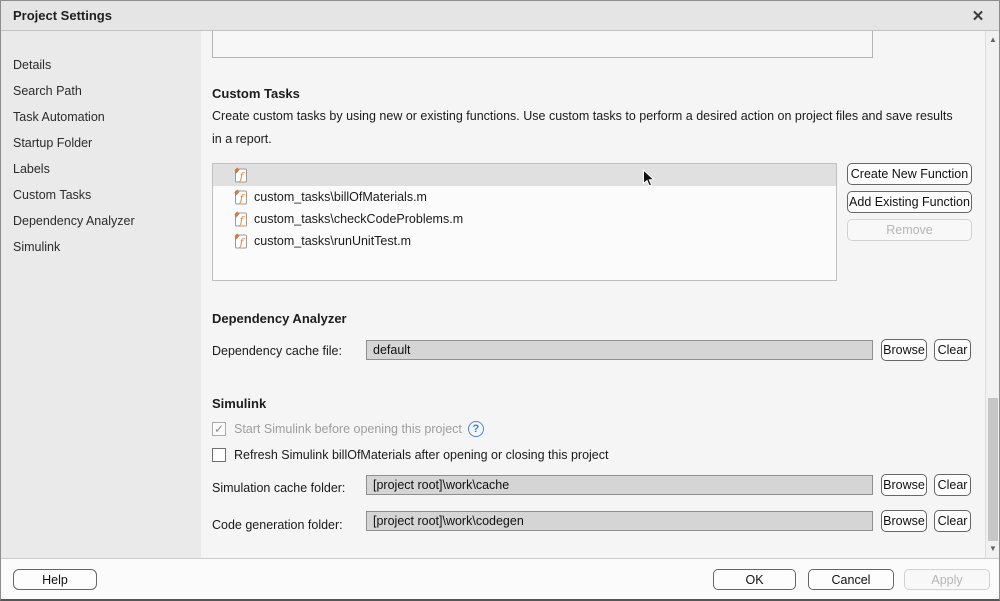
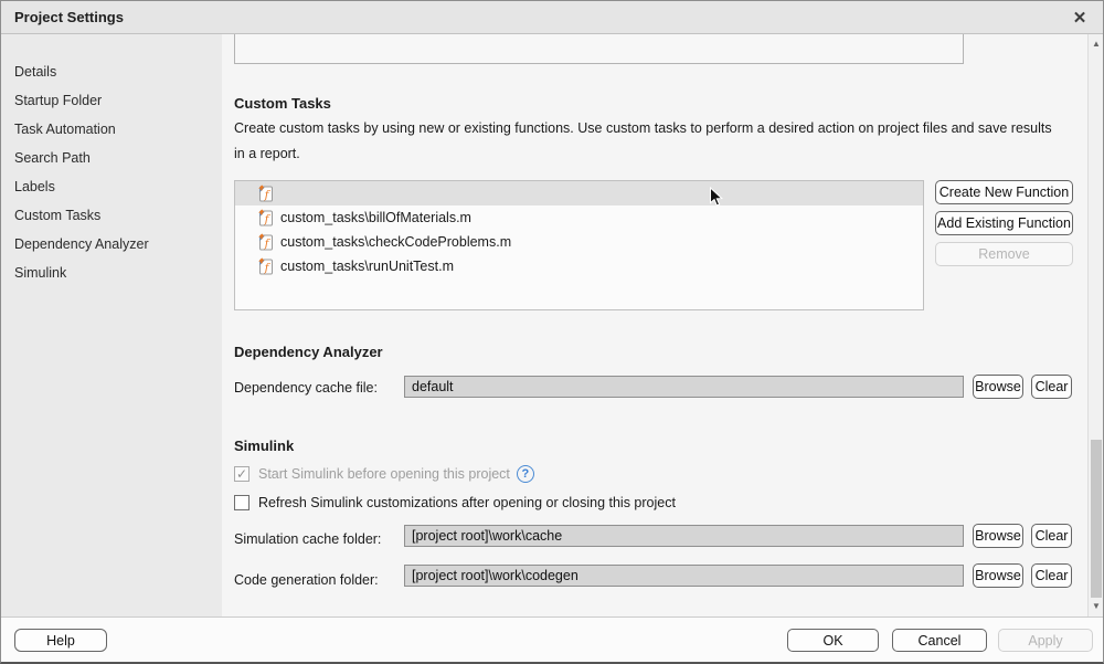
  Project Settings
  ✕
  Details
- Search Path
+ Startup Folder
  Task Automation
- Startup Folder
+ Search Path
  Labels
  Custom Tasks
  Dependency Analyzer
  Simulink
  Custom Tasks
  Create custom tasks by using new or existing functions. Use custom tasks to perform a desired action on project files and save results in a report.
  f
  f
  custom_tasks\billOfMaterials.m
  f
  custom_tasks\checkCodeProblems.m
  f
  custom_tasks\runUnitTest.m
  Create New Function
  Add Existing Function
  Remove
  Dependency Analyzer
  Dependency cache file:
  default
  Browse
  Clear
  Simulink
  ✓
  Start Simulink before opening this project
  ?
- Refresh Simulink billOfMaterials after opening or closing this project
+ Refresh Simulink customizations after opening or closing this project
  Simulation cache folder:
  [project root]\work\cache
  Browse
  Clear
  Code generation folder:
  [project root]\work\codegen
  Browse
  Clear
  ▲
  ▼
  Help
  OK
  Cancel
  Apply
